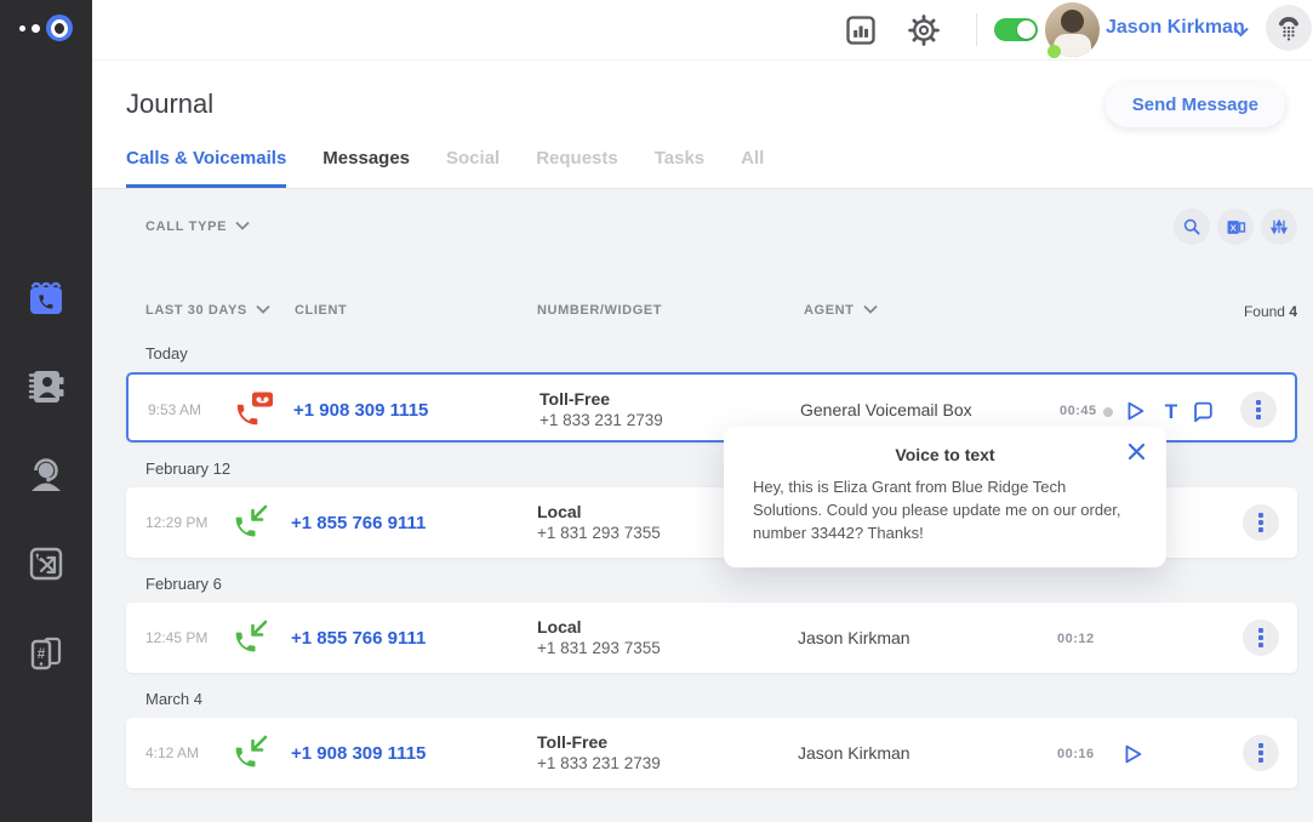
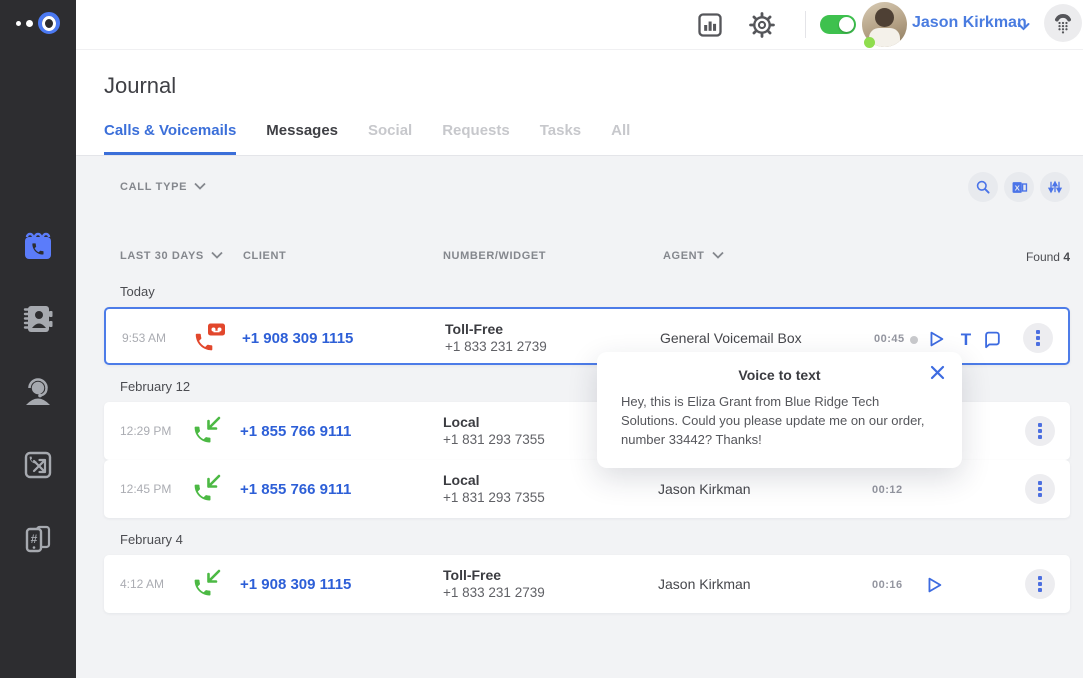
  #
  Jason Kirkman
  Journal
- Send Message
  Calls & Voicemails
  Messages
  Social
  Requests
  Tasks
  All
  CALL TYPE
  X
  LAST 30 DAYS
  CLIENT
  NUMBER/WIDGET
  AGENT
  Found 4
  Today
  9:53 AM
  +1 908 309 1115
  Toll-Free
  +1 833 231 2739
  General Voicemail Box
  00:45
  T
  February 12
  12:29 PM
  +1 855 766 9111
  Local
  +1 831 293 7355
- February 6
  12:45 PM
  +1 855 766 9111
  Local
  +1 831 293 7355
  Jason Kirkman
  00:12
- March 4
+ February 4
  4:12 AM
  +1 908 309 1115
  Toll-Free
  +1 833 231 2739
  Jason Kirkman
  00:16
  Voice to text
  Hey, this is Eliza Grant from Blue Ridge Tech Solutions. Could you please update me on our order, number 33442? Thanks!
